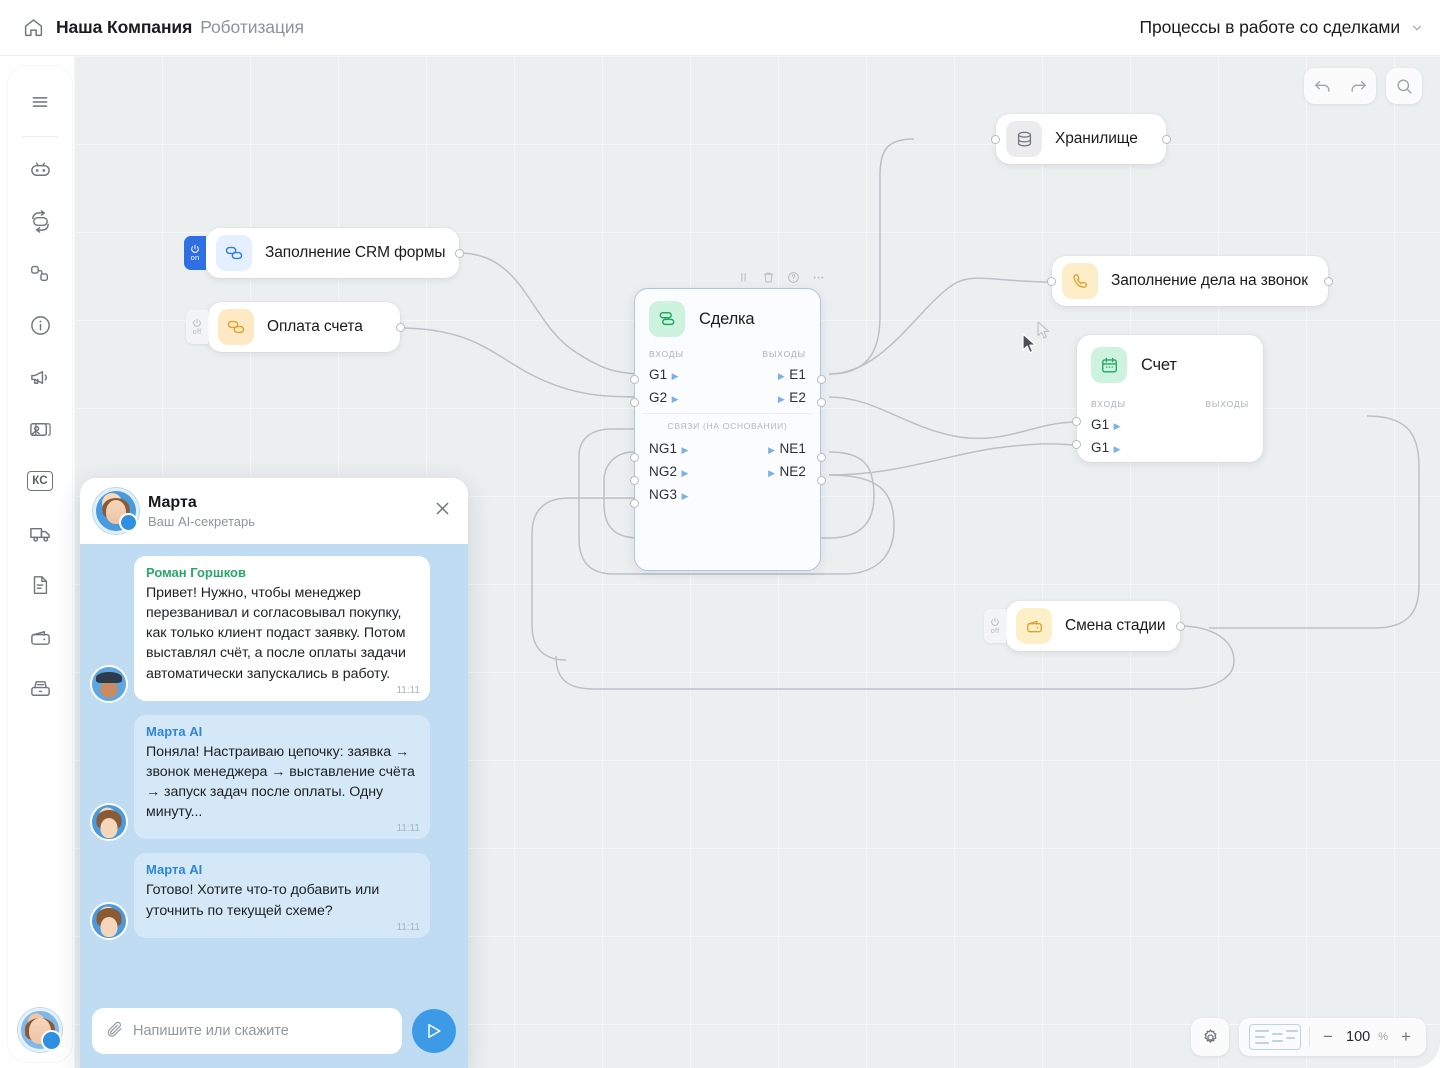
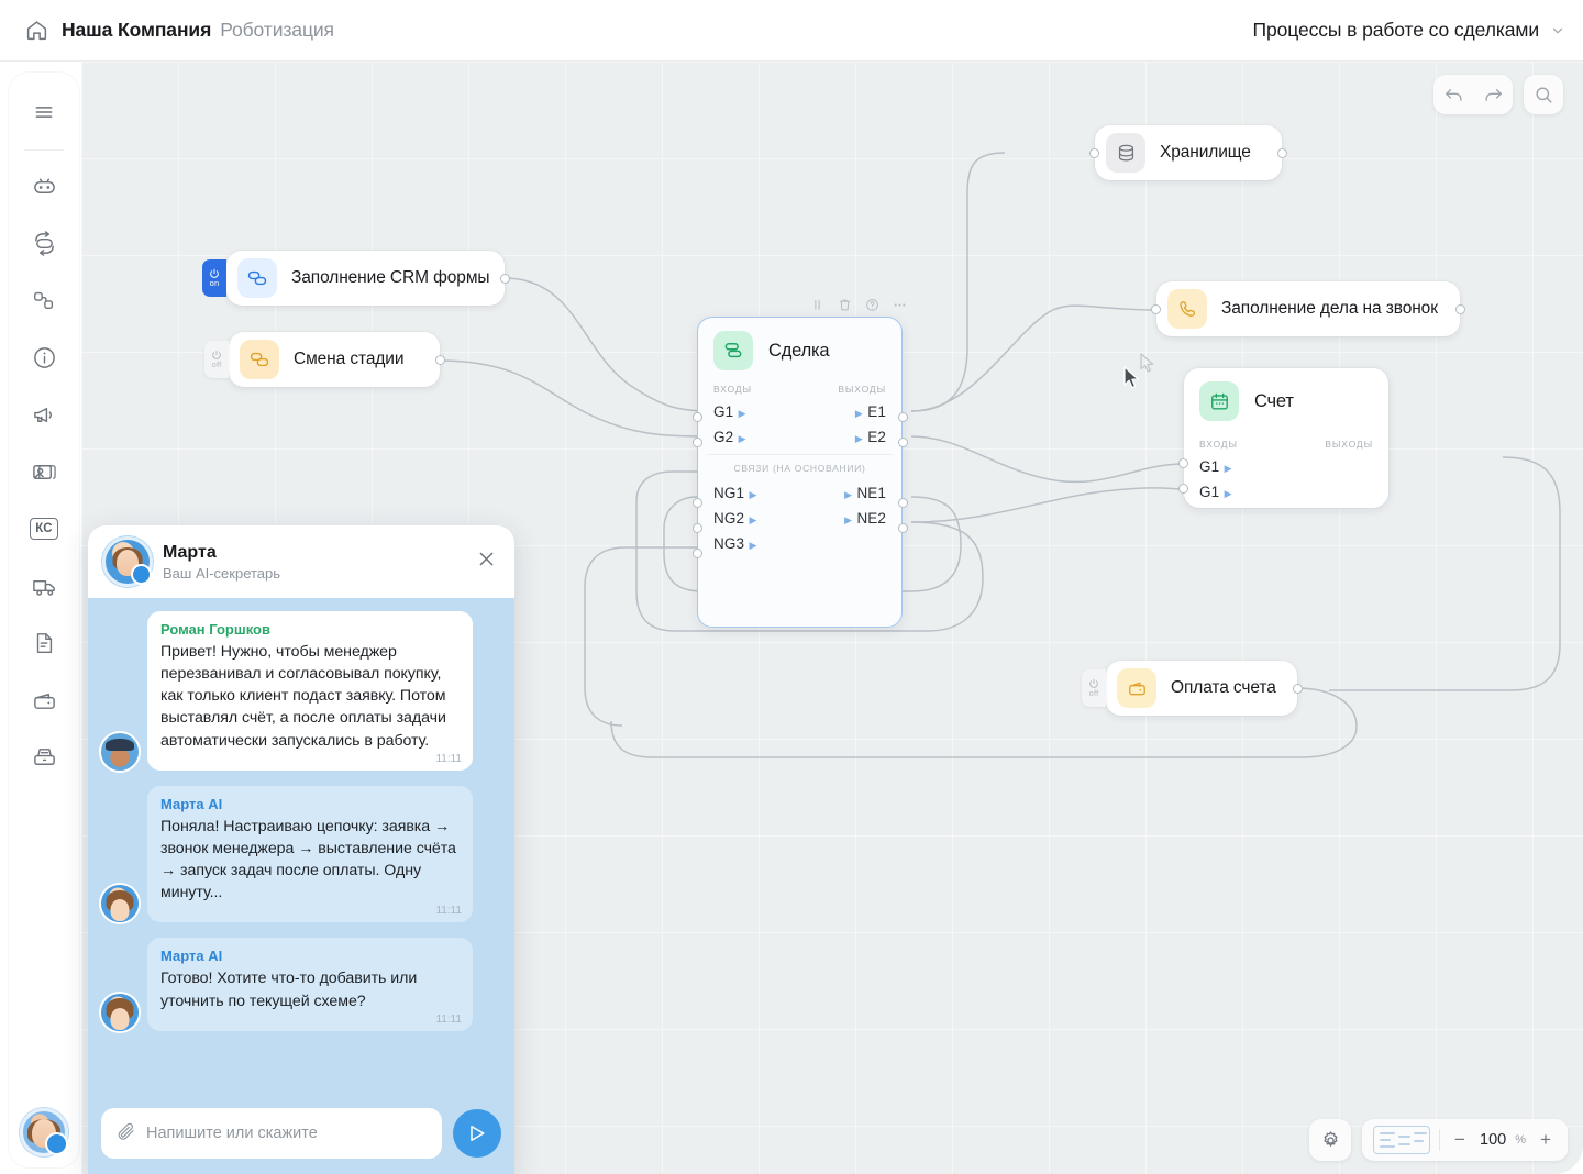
  Наша Компания
  Роботизация
  Процессы в работе со сделками
  КС
  on
  Заполнение CRM формы
  off
- Оплата счета
+ Смена стадии
  Хранилище
  Заполнение дела на звонок
  off
- Смена стадии
+ Оплата счета
  Сделка
  ВХОДЫ
  ВЫХОДЫ
  G1 ▶
  ▶ E1
  G2 ▶
  ▶ E2
  СВЯЗИ (НА ОСНОВАНИИ)
  NG1 ▶
  ▶ NE1
  NG2 ▶
  ▶ NE2
  NG3 ▶
  Счет
  ВХОДЫ
  ВЫХОДЫ
  G1 ▶
  G1 ▶
  −
  100
  %
  +
  Марта
  Ваш AI-секретарь
  Роман Горшков
  Привет! Нужно, чтобы менеджер перезванивал и согласовывал покупку, как только клиент подаст заявку. Потом выставлял счёт, а после оплаты задачи автоматически запускались в работу.
  11:11
  Марта AI
  Поняла! Настраиваю цепочку: заявка → звонок менеджера → выставление счёта → запуск задач после оплаты. Одну минуту...
  11:11
  Марта AI
  Готово! Хотите что-то добавить или уточнить по текущей схеме?
  11:11
  Напишите или скажите
